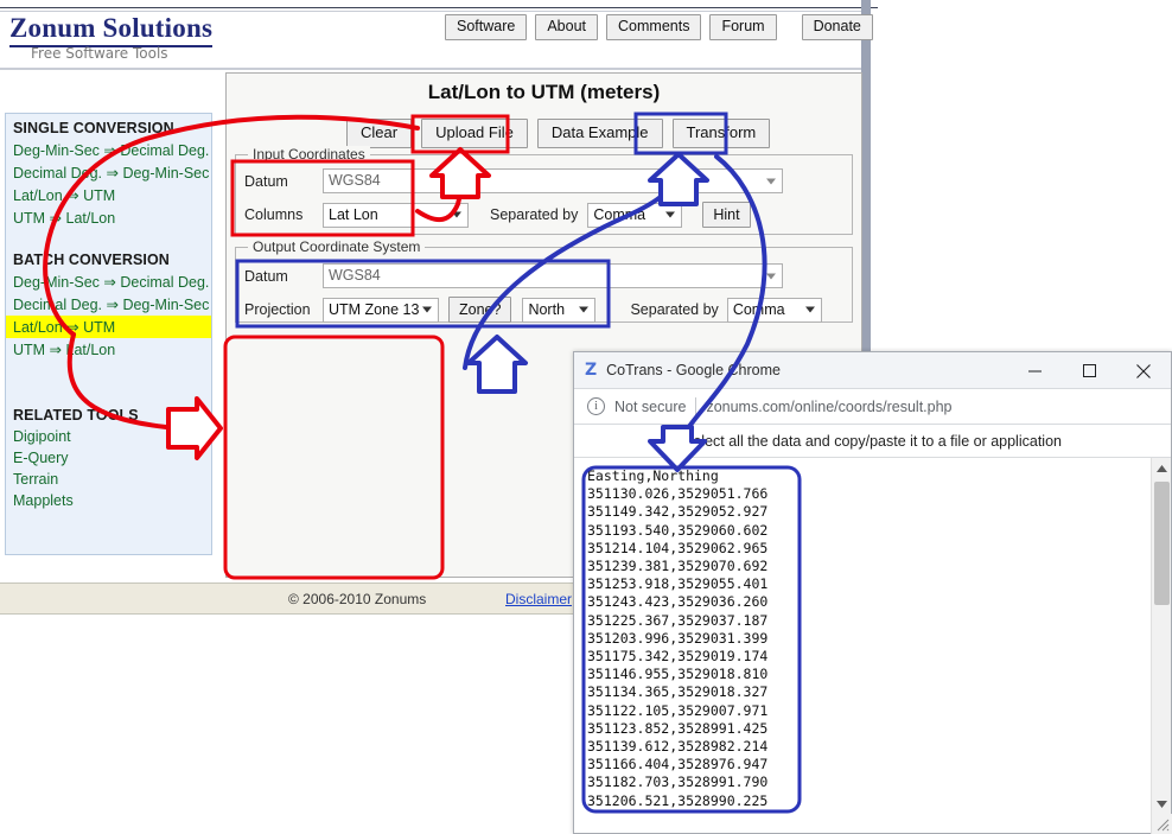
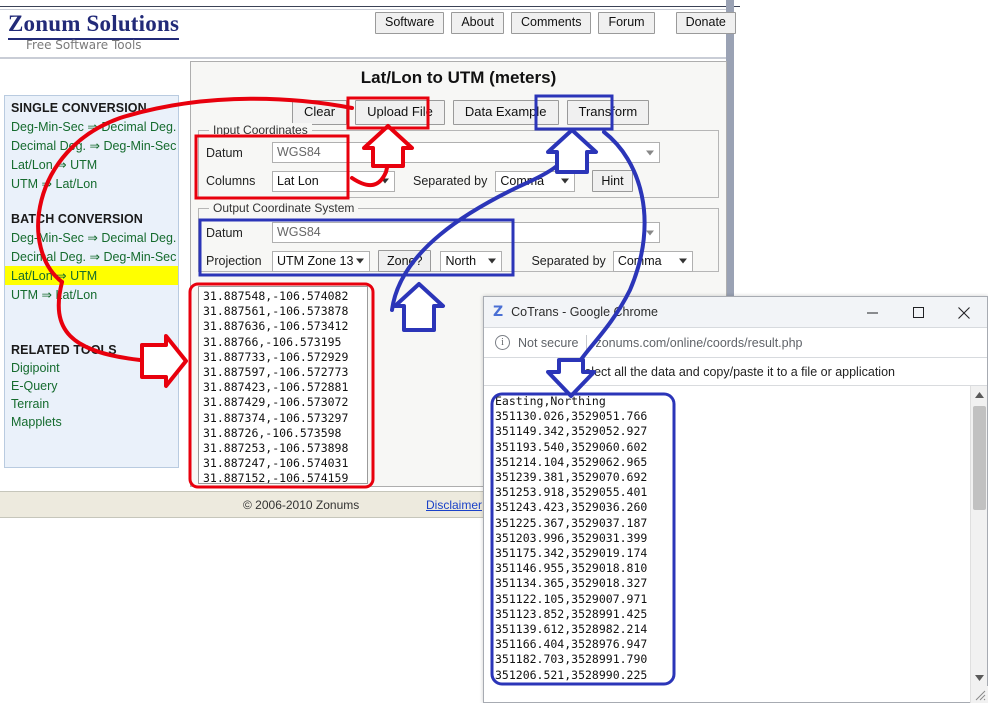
  Zonum Solutions
  Free Software Tools
  Software
  About
  Comments
  Forum
  Donate
  SINGLE CONVERSION
  Deg-Min-Sec ⇒ Decimal Deg.
  Decimal Dg. ⇒ Deg-Min-Sec
  Lat/Lon ⇒ UTM
  UTM Lat/Lon
  BATCH CONVERSION
  Deg-Min-Sec ⇒ Decimal Deg.
  Decimal Deg. ⇒ Deg-Min-Sec
  Lat/Lon ⇒ UTM
  UTM ⇒at/Lon
  RELATED TOLS
  Digipoint
  E-Query
  Terrain
  Mapplets
  Lat/Lon to UTM (meters)
  Clear
  Upload Fil
  Data Example
  Transorm
  Input Coordinates
  Datum
  WGS84
  Columns
  Lat Lon
  Separated by
  Coma
  Hint
  Output Coordinate System
  Datum
  WGS84
  Projection
  UTM Zone 13
  Zon?
  North
  Separated by
  Coma
+ 31.887548,-106.574082
+ 31.887561,-106.573878
+ 31.887636,-106.573412
+ 31.88766,-106.573195
+ 31.887733,-106.572929
+ 31.887597,-106.572773
+ 31.887423,-106.572881
+ 31.887429,-106.573072
+ 31.887374,-106.573297
+ 31.88726,-106.573598
+ 31.887253,-106.573898
+ 31.887247,-106.574031
+ 31.887152,-106.574159
  © 2006-2010 Zonums
  Disclaimer
  Z
  CoTrans - Googlehrome
  i
  Not secure
  zonums.com/online/coords/result.php
  ect all the data and copy/paste it to a file or application
  Easting,Northing
  351130.026,3529051.766
  351149.342,3529052.927
  351193.540,3529060.602
  351214.104,3529062.965
  351239.381,3529070.692
  351253.918,3529055.401
  351243.423,3529036.260
  351225.367,3529037.187
  351203.996,3529031.399
  351175.342,3529019.174
  351146.955,3529018.810
  351134.365,3529018.327
  351122.105,3529007.971
  351123.852,3528991.425
  351139.612,3528982.214
  351166.404,3528976.947
  351182.703,3528991.790
  351206.521,3528990.225
